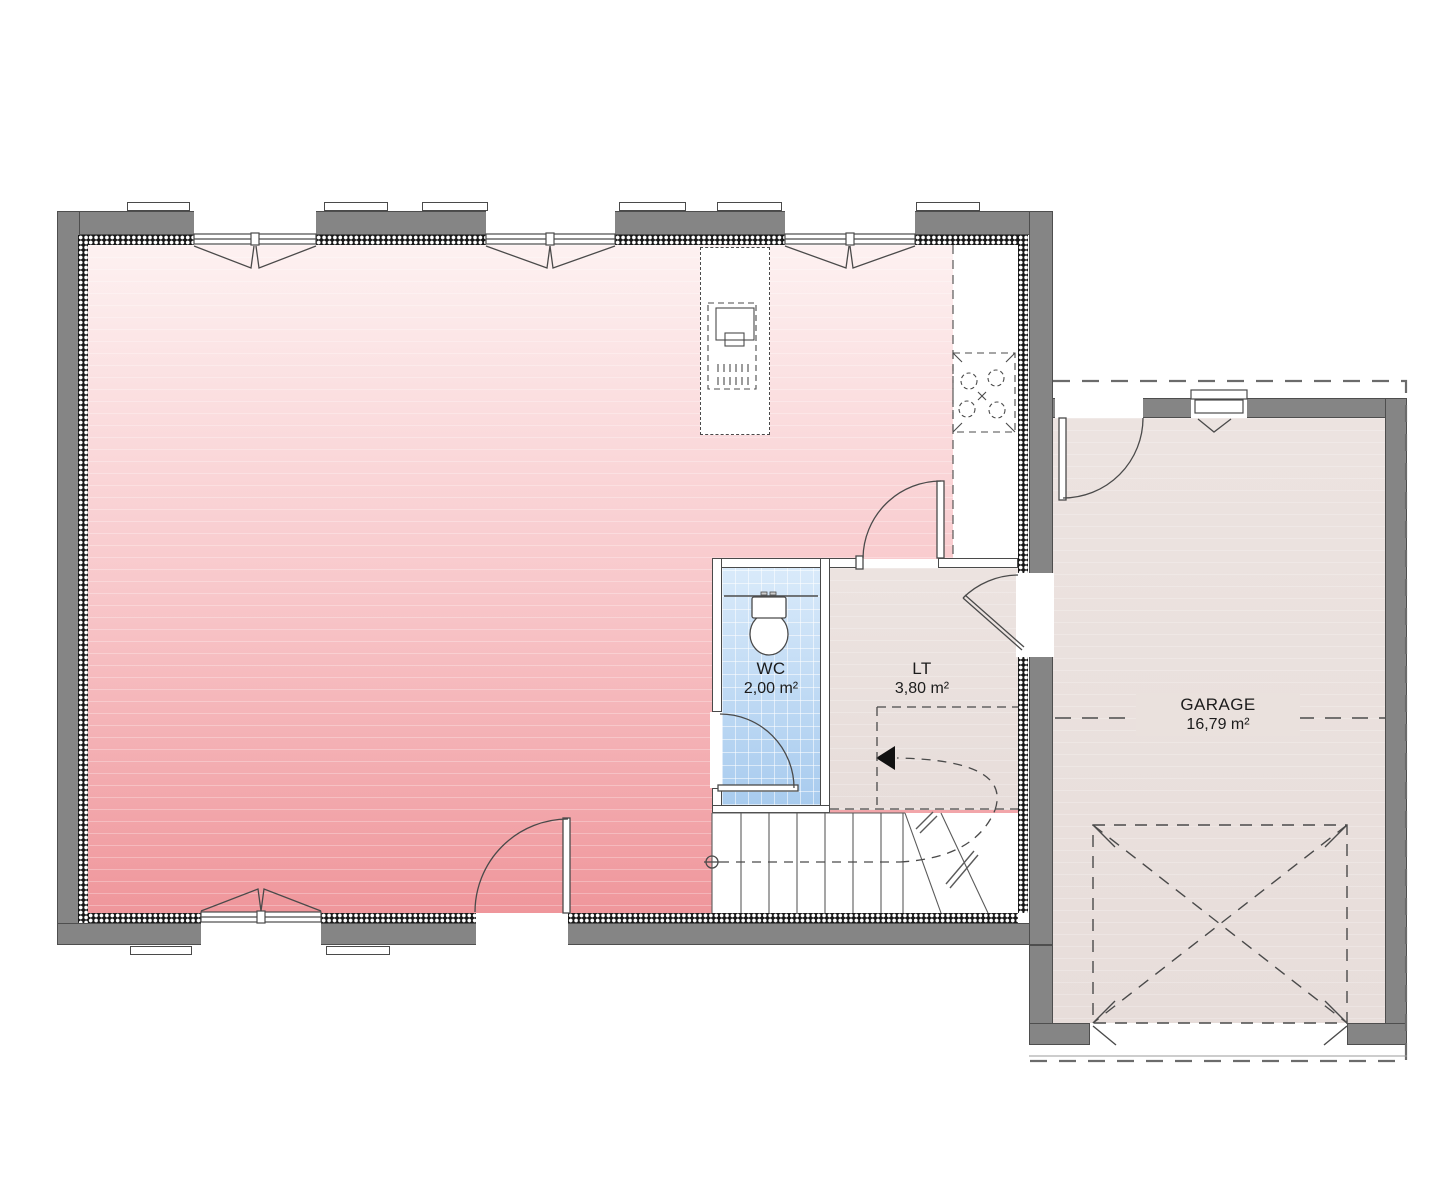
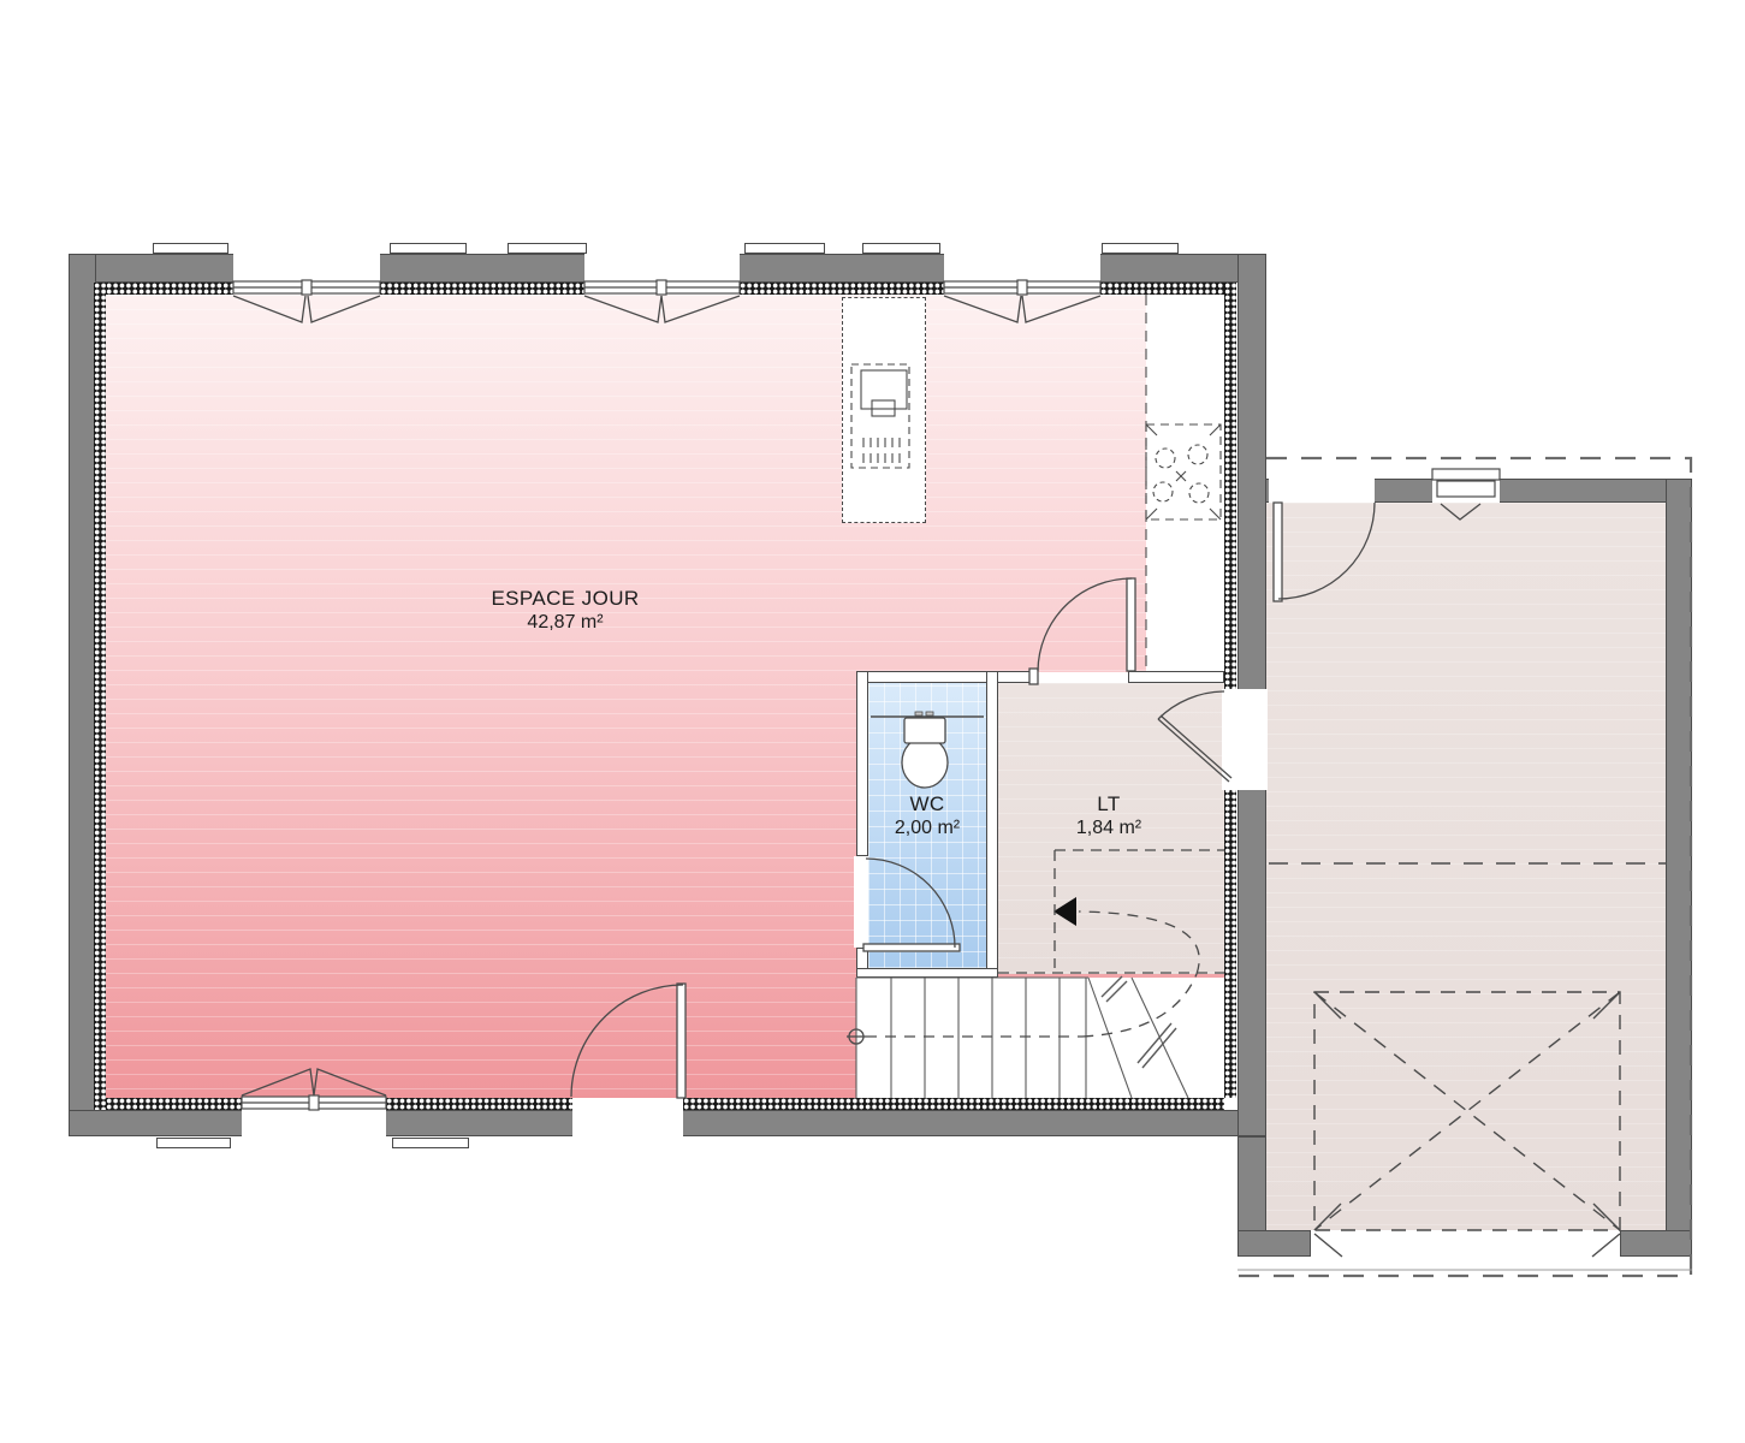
+ ESPACE JOUR
+ 42,87 m²
  WC
  2,00 m²
  LT
- 3,80 m²
+ 1,84 m²
- GARAGE
- 16,79 m²
